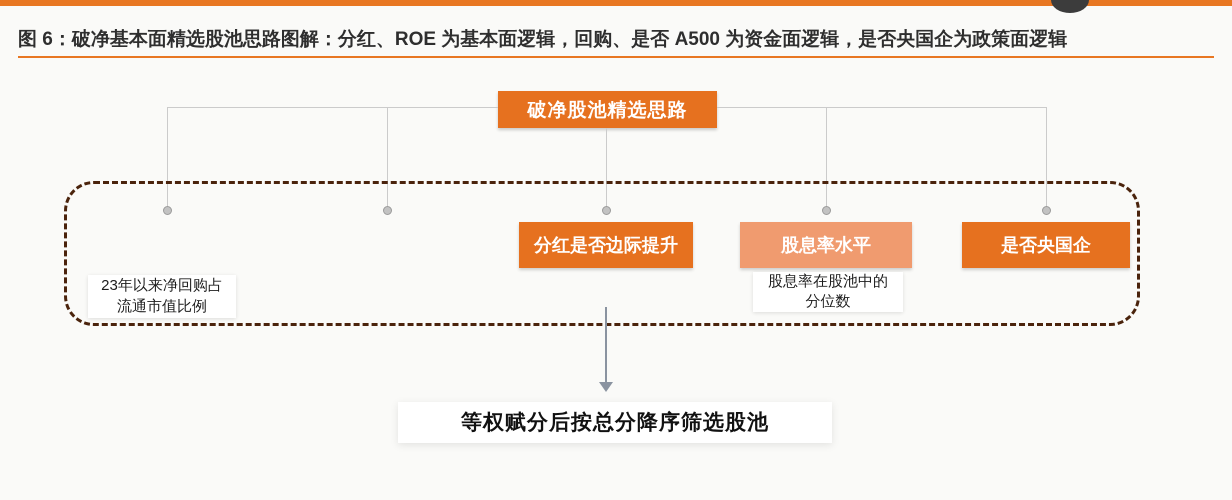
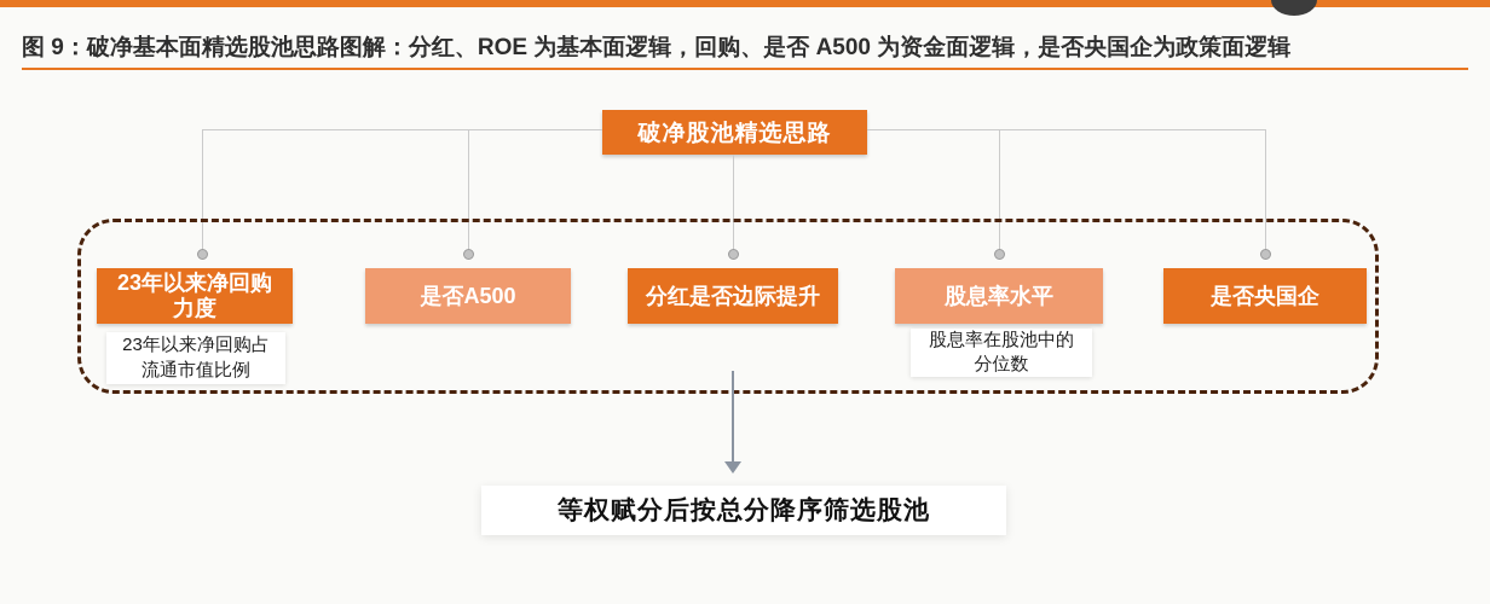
- 图 6：破净基本面精选股池思路图解：分红、ROE 为基本面逻辑，回购、是否 A500 为资金面逻辑，是否央国企为政策面逻辑
+ 图 9：破净基本面精选股池思路图解：分红、ROE 为基本面逻辑，回购、是否 A500 为资金面逻辑，是否央国企为政策面逻辑
  破净股池精选思路
+ 23年以来净回购力度
+ 是否A500
  分红是否边际提升
  股息率水平
  是否央国企
  23年以来净回购占流通市值比例
  股息率在股池中的分位数
  等权赋分后按总分降序筛选股池
